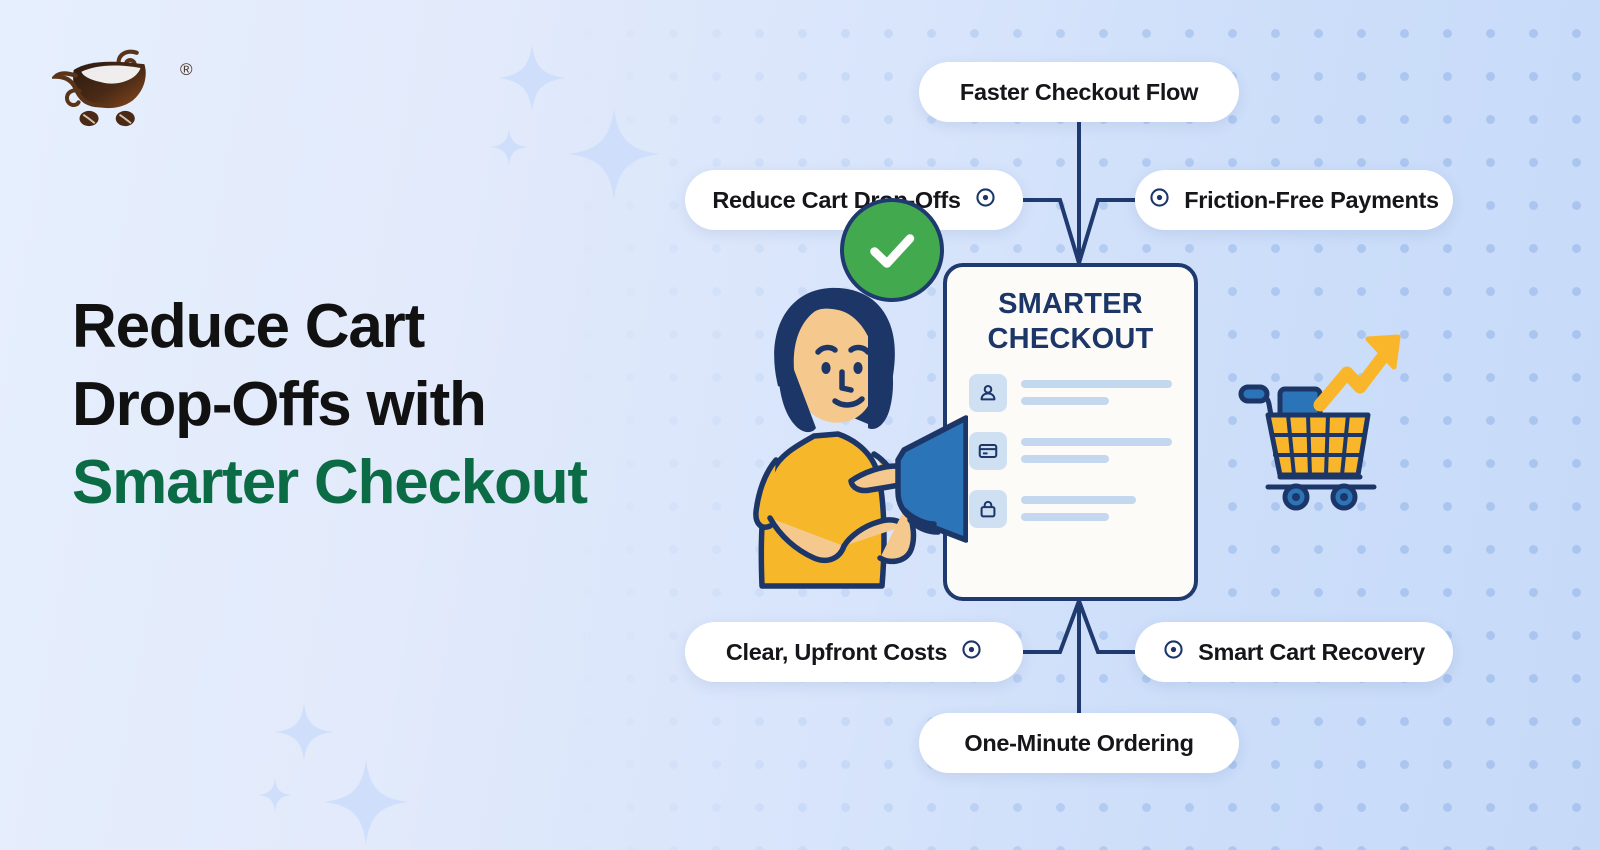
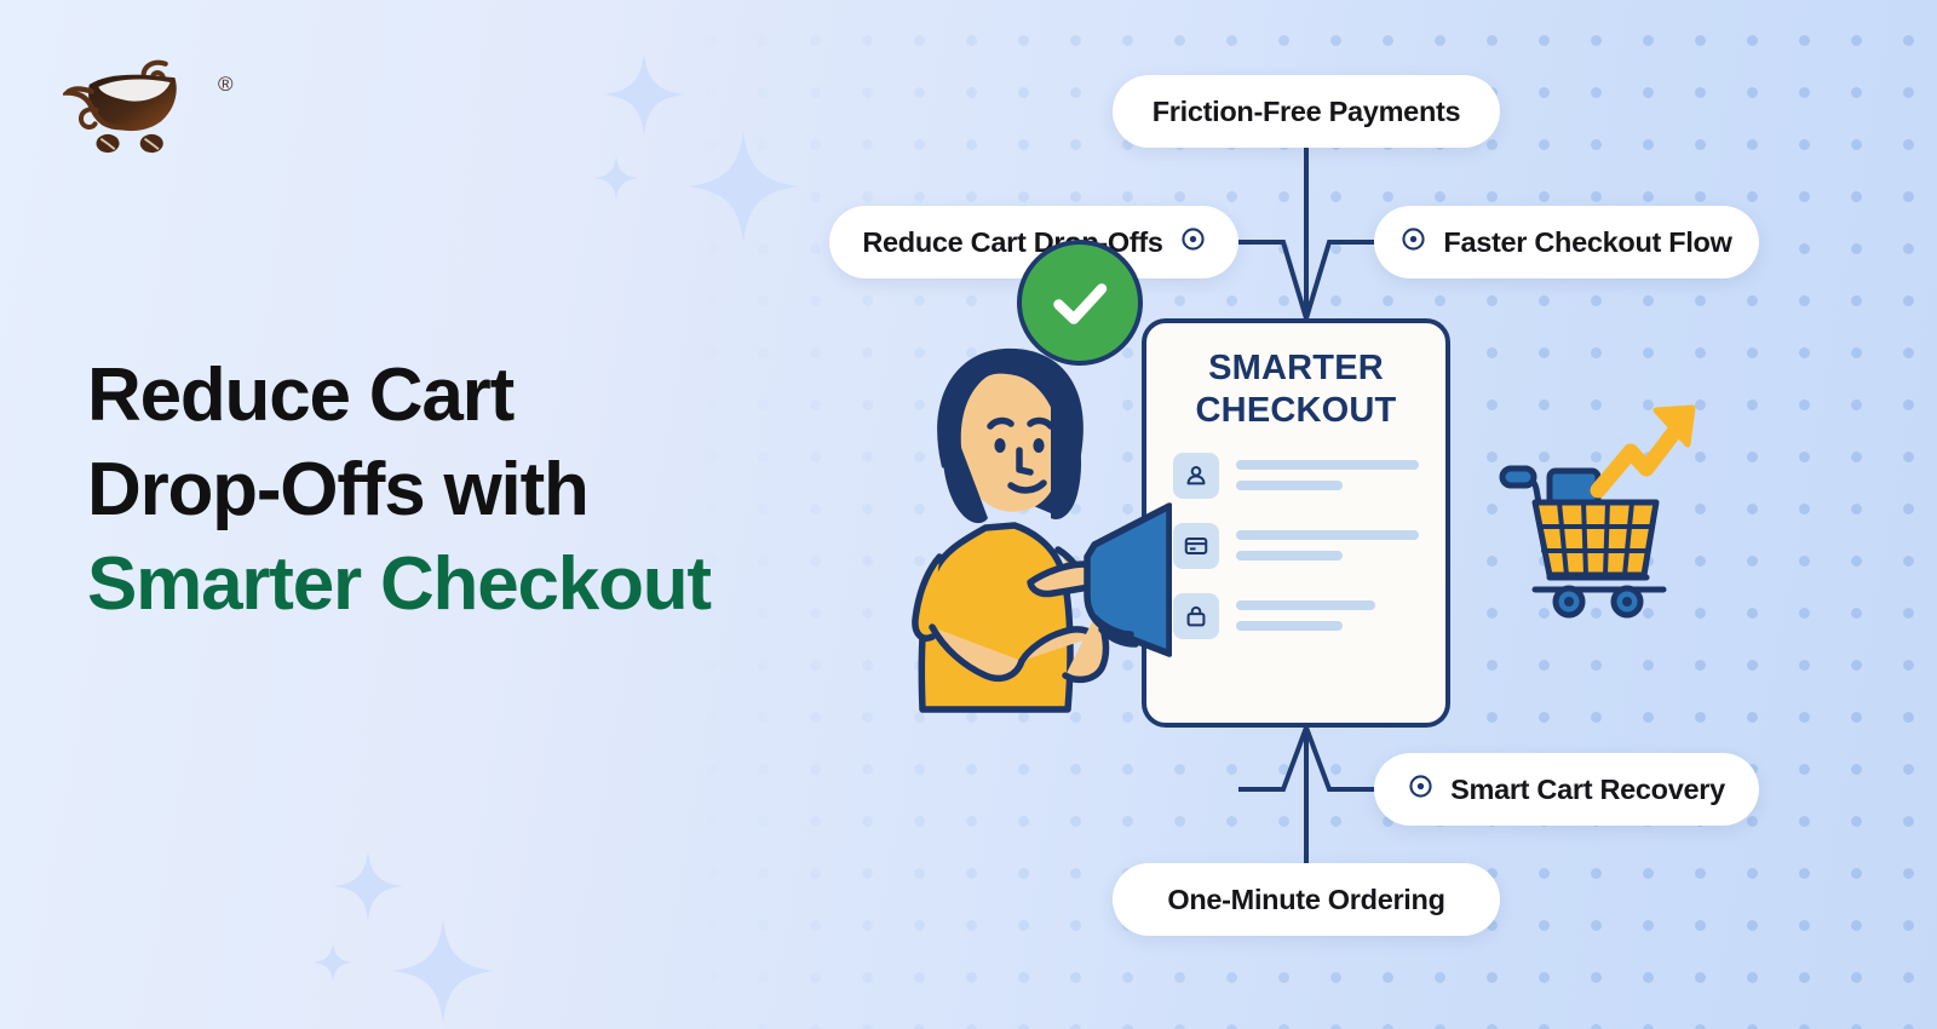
  ®
  Reduce Cart
  Drop-Offs with
  Smarter Checkout
- Faster Checkout Flow
+ Friction-Free Payments
  Reduce Cart Dr-Offs
- Friction-Free Payments
+ Faster Checkout Flow
- Clear, Upfront Costs
  Smart Cart Recovery
  One-Minute Ordering
  SMARTER
  CHECKOUT
